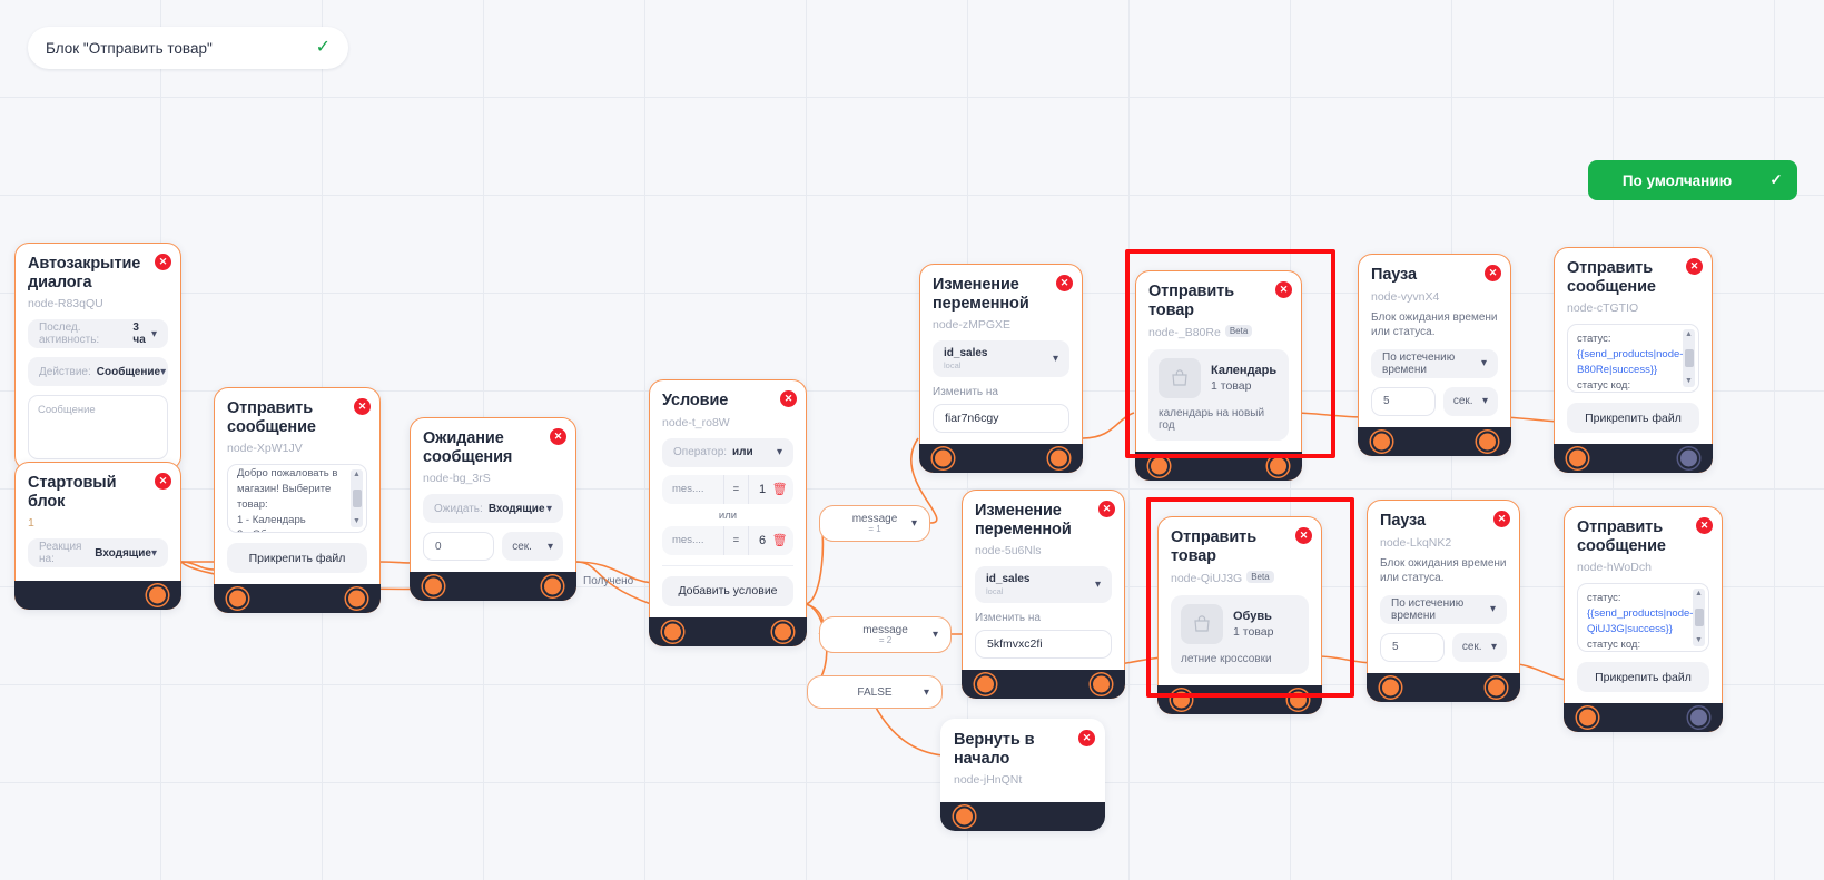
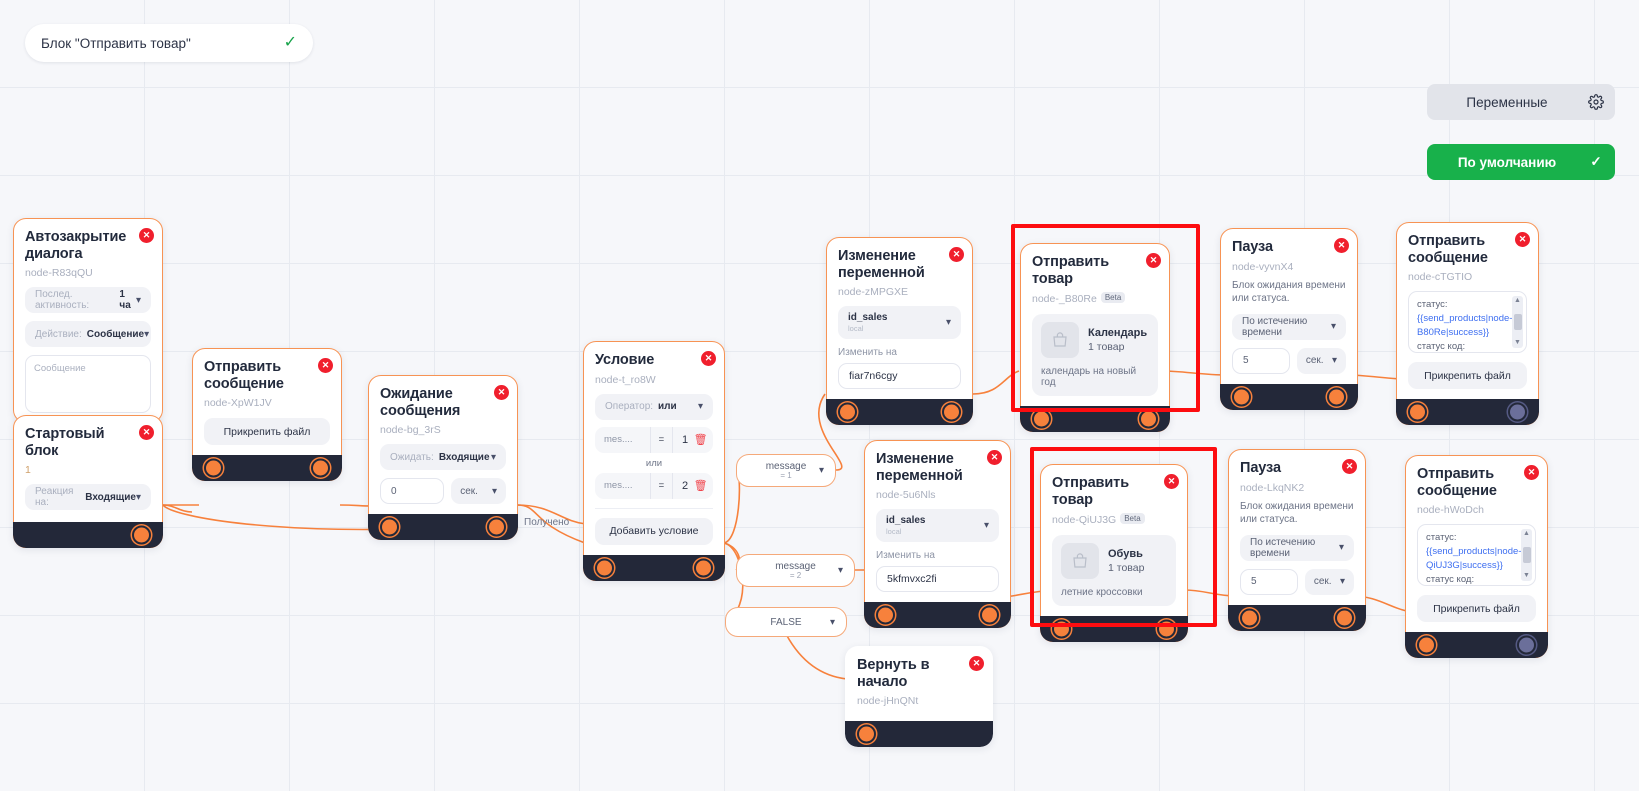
  Блок "Отправить товар"
  ✓
+ Переменные
  По умолчанию
  ✓
  Автозакрытие диалога
  ✕
  node-R83qQU
  Послед. активность:
- 3 ча
+ 1 ча
  ▾
  Действие:
  Сообщение
  ▾
  Сообщение
  Стартовый блок
  ✕
  1
  Реакция на:
  Входящие
  ▾
  Отправить сообщение
  ✕
  node-XpW1JV
- Добро пожаловать в
- магазин! Выберите
- товар:
- 1 - Календарь
  Прикрепить файл
  Ожидание сообщения
  ✕
  node-bg_3rS
  Ожидать:
  Входящие
  ▾
  0
  сек.
  ▾
  Условие
  ✕
  node-t_ro8W
  Оператор:
  или
  ▾
  mes....
  =
  1
  🗑
  или
  mes....
  =
- 6
+ 2
  🗑
  Добавить условие
  Изменение переменной
  ✕
  node-zMPGXE
  id_sales
  local
  ▾
  Изменить на
  fiar7n6cgy
  Отправить товар
  ✕
  node-_B80Re Beta
  Календарь
  1 товар
  календарь на новый год
  Пауза
  ✕
  node-vyvnX4
  Блок ожидания времени или статуса.
  По истечению времени
  ▾
  5
  сек.
  ▾
  Отправить сообщение
  ✕
  node-cTGTIO
  статус:
  {{send_products|node-B80Re|success}}
  статус код:
  Прикрепить файл
  Изменение переменной
  ✕
  node-5u6Nls
  id_sales
  local
  ▾
  Изменить на
  5kfmvxc2fi
  Отправить товар
  ✕
  node-QiUJ3G Beta
  Обувь
  1 товар
  летние кроссовки
  Пауза
  ✕
  node-LkqNK2
  Блок ожидания времени или статуса.
  По истечению времени
  ▾
  5
  сек.
  ▾
  Отправить сообщение
  ✕
  node-hWoDch
  статус:
  {{send_products|node-QiUJ3G|success}}
  статус код:
  Прикрепить файл
  Вернуть в начало
  ✕
  node-jHnQNt
  Получено
  message
  = 1
  ▾
  message
  = 2
  ▾
  FALSE
  ▾
